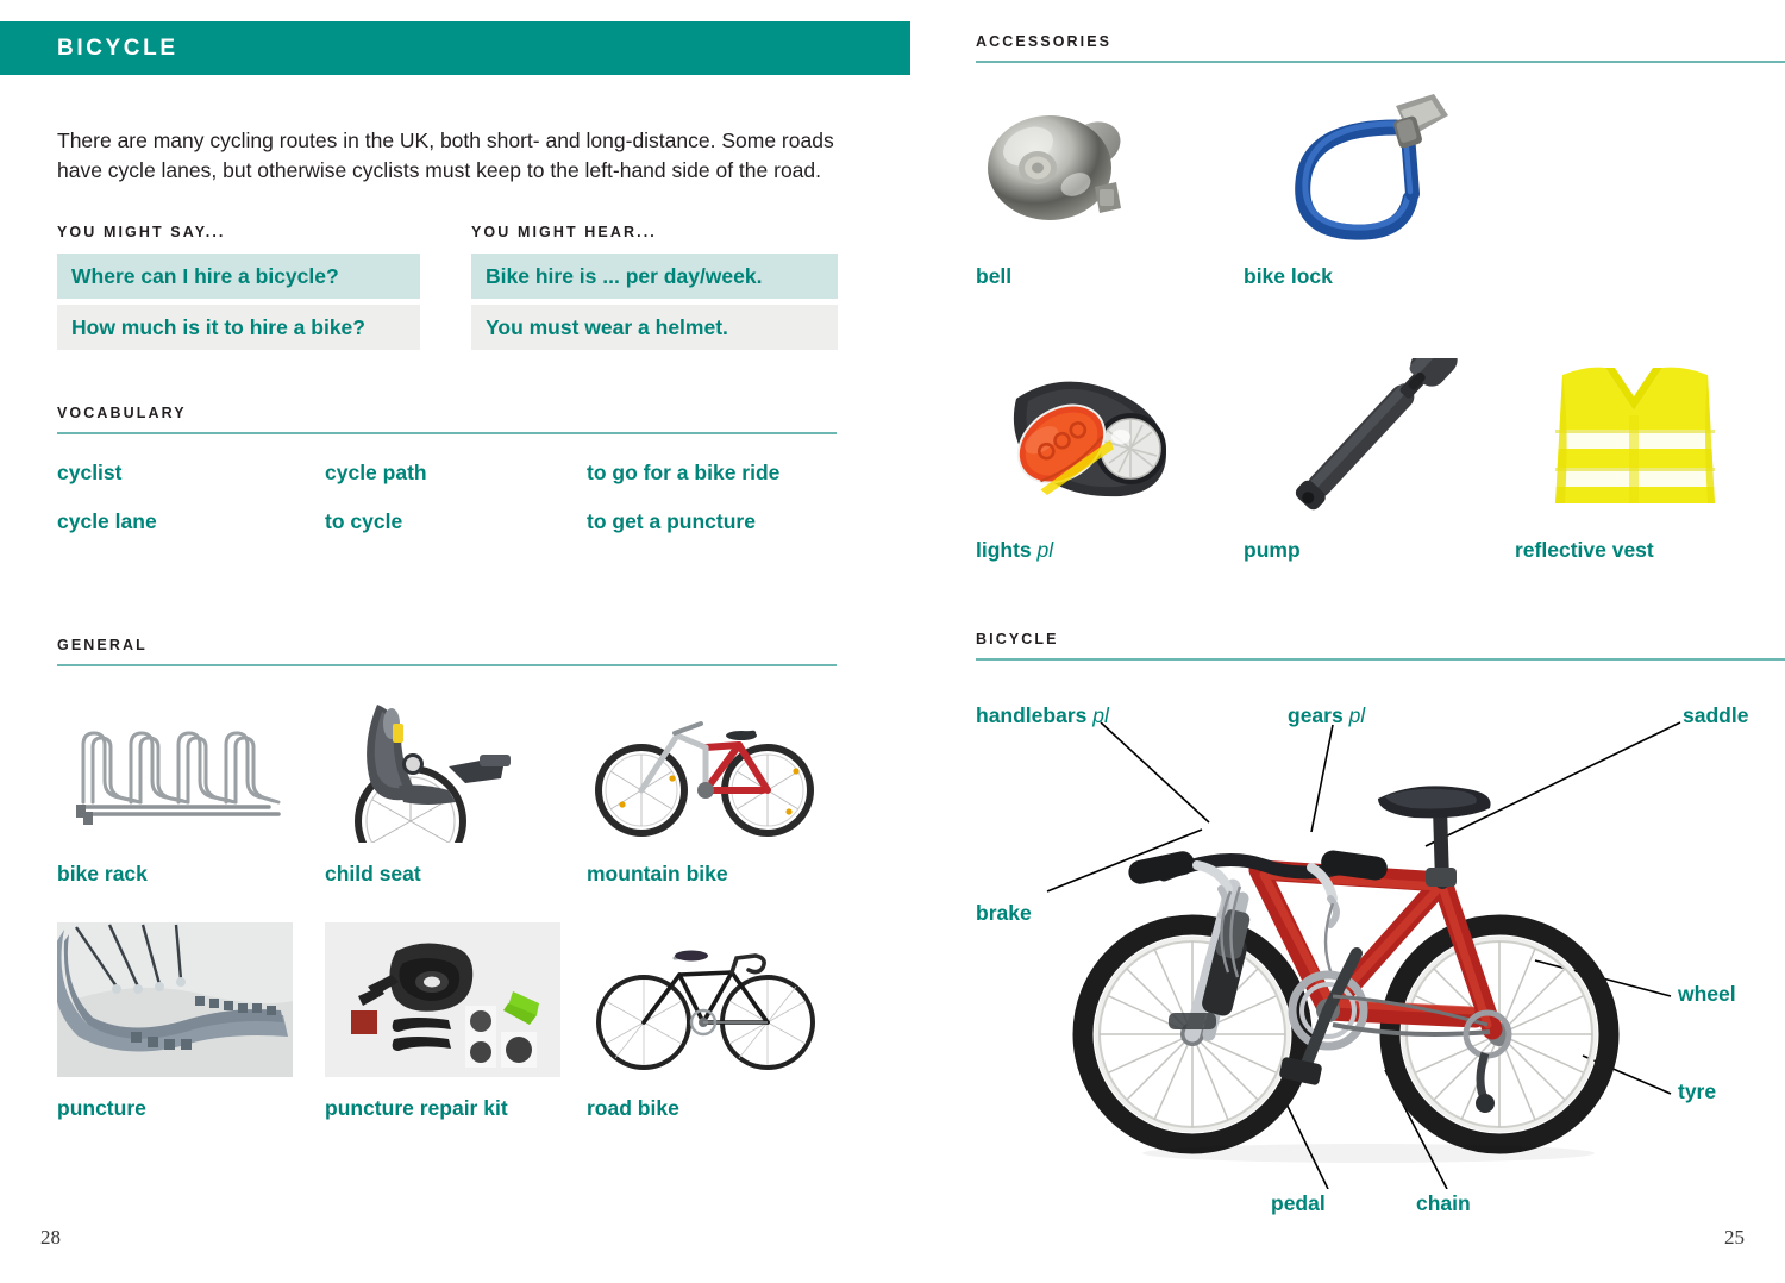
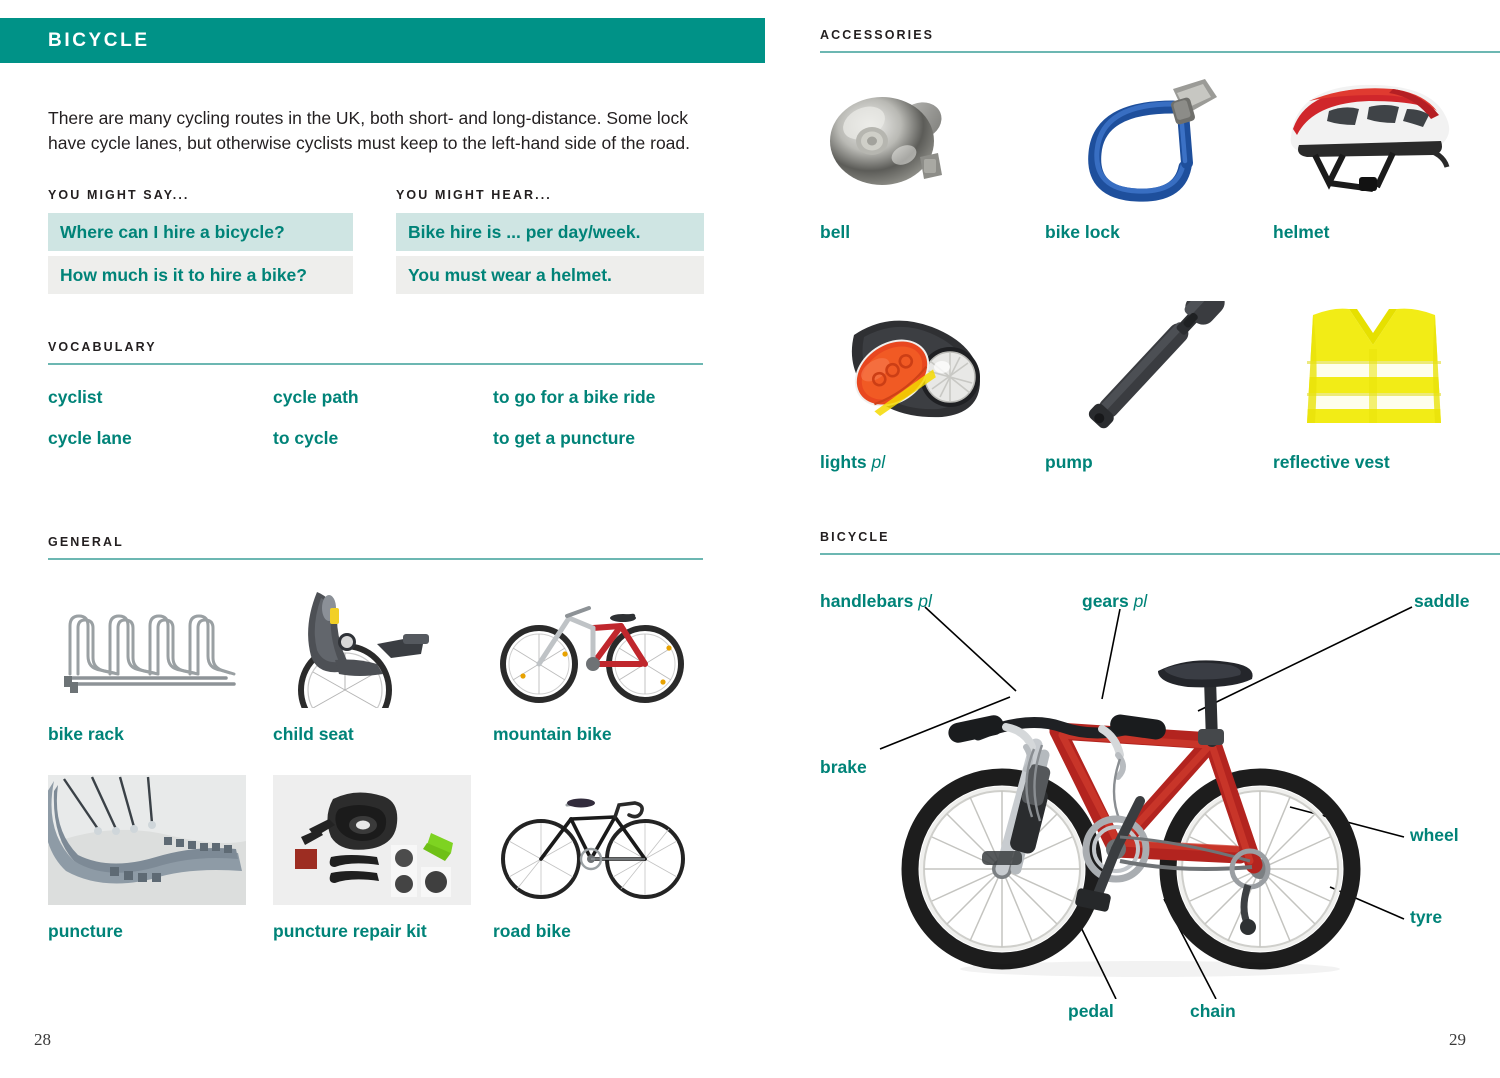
  BICYCLE
- There are many cycling routes in the UK, both short- and long-distance. Some roads have cycle lanes, but otherwise cyclists must keep to the left-hand side of the road.
+ There are many cycling routes in the UK, both short- and long-distance. Some lock have cycle lanes, but otherwise cyclists must keep to the left-hand side of the road.
  YOU MIGHT SAY...
  Where can I hire a bicycle?
  How much is it to hire a bike?
  YOU MIGHT HEAR...
  Bike hire is ... per day/week.
  You must wear a helmet.
  VOCABULARY
  cyclist
  cycle path
  to go for a bike ride
  cycle lane
  to cycle
  to get a puncture
  GENERAL
  bike rack
  child seat
  mountain bike
  puncture
  puncture repair kit
  road bike
  28
  ACCESSORIES
  bell
  bike lock
+ helmet
  lights pl
  pump
  reflective vest
  BICYCLE
  handlebars pl
  gears pl
  saddle
  brake
  wheel
  tyre
  pedal
  chain
- 25
+ 29
